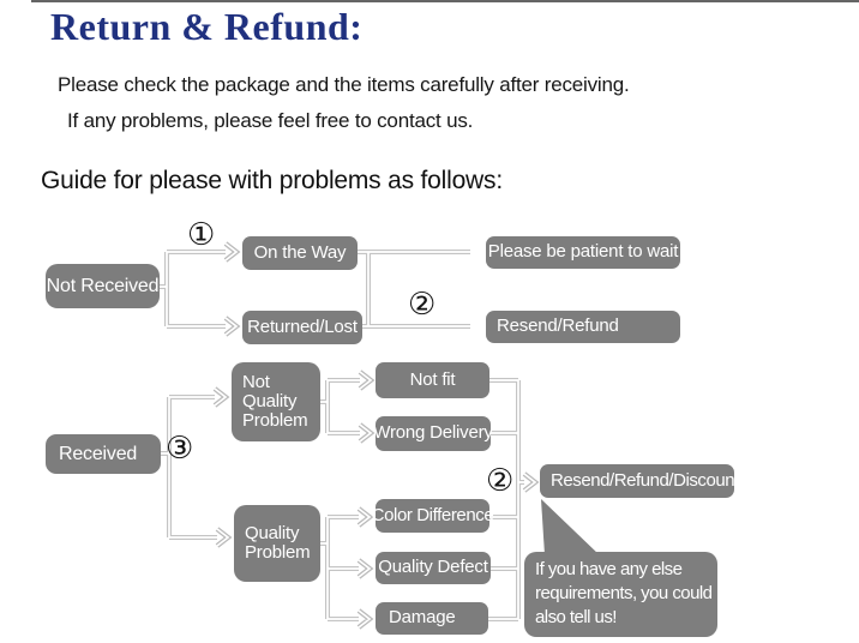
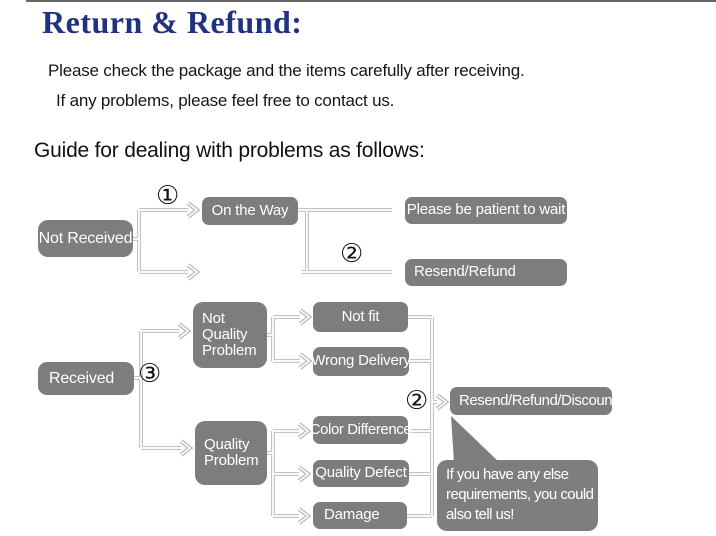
  Return & Refund:
  Please check the package and the items carefully after receiving.
  If any problems, please feel free to contact us.
- Guide for please with problems as follows:
+ Guide for dealing with problems as follows:
  ①
  ②
  ③
  ②
  Not Received
  On the Way
- Returned/Lost
  Please be patient to wait
  Resend/Refund
  Received
  Not Quality Problem
  Not fit
  Wrong Delivery
  Quality Problem
  Color Difference
  Quality Defect
  Damage
  Resend/Refund/Discount
  If you have any else
  requirements, you could
  also tell us!
